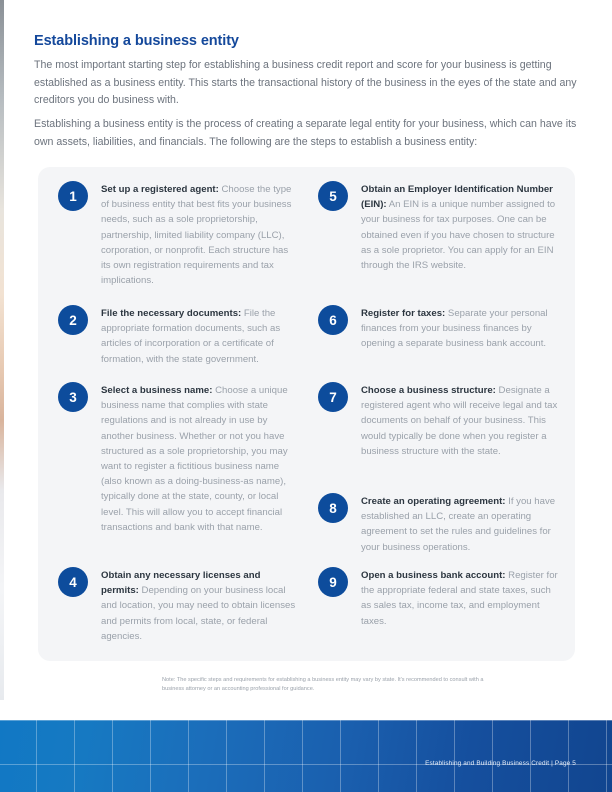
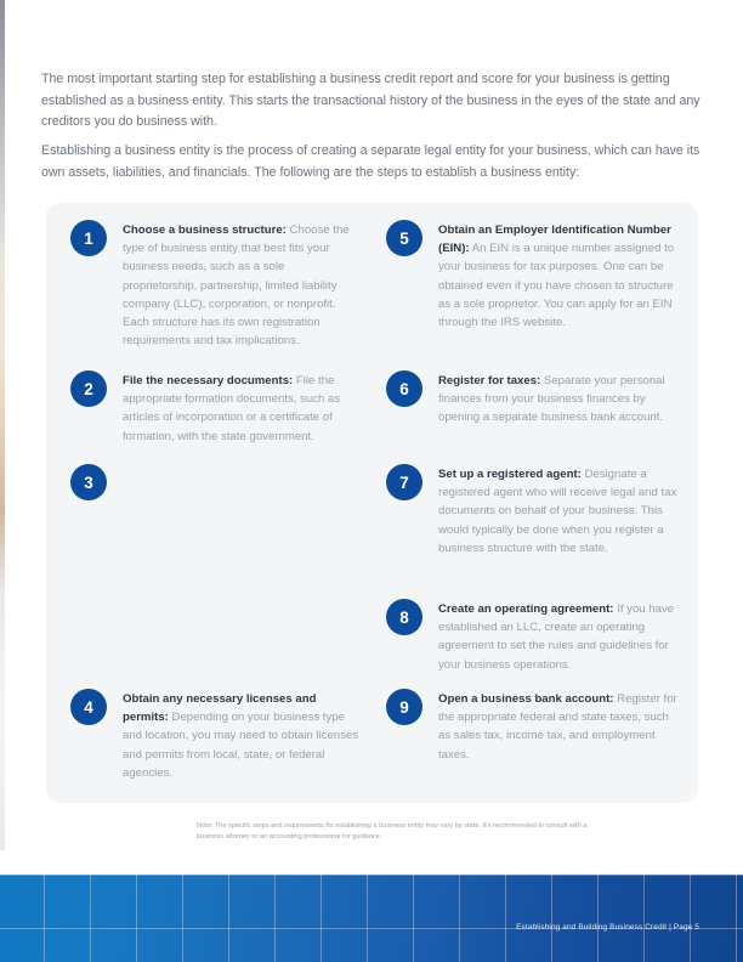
- Establishing a business entity
  The most important starting step for establishing a business credit report and score for your business is getting established as a business entity. This starts the transactional history of the business in the eyes of the state and any creditors you do business with.
  Establishing a business entity is the process of creating a separate legal entity for your business, which can have its own assets, liabilities, and financials. The following are the steps to establish a business entity:
  1
- Set up a registered agent: Choose the type of business entity that best fits your business needs, such as a sole proprietorship, partnership, limited liability company (LLC), corporation, or nonprofit. Each structure has its own registration requirements and tax implications.
+ Choose a business structure: Choose the type of business entity that best fits your business needs, such as a sole proprietorship, partnership, limited liability company (LLC), corporation, or nonprofit. Each structure has its own registration requirements and tax implications.
  2
  File the necessary documents: File the appropriate formation documents, such as articles of incorporation or a certificate of formation, with the state government.
  3
- Select a business name: Choose a unique business name that complies with state regulations and is not already in use by another business. Whether or not you have structured as a sole proprietorship, you may want to register a fictitious business name (also known as a doing-business-as name), typically done at the state, county, or local level. This will allow you to accept financial transactions and bank with that name.
  4
- Obtain any necessary licenses and permits: Depending on your business local and location, you may need to obtain licenses and permits from local, state, or federal agencies.
+ Obtain any necessary licenses and permits: Depending on your business type and location, you may need to obtain licenses and permits from local, state, or federal agencies.
  5
  Obtain an Employer Identification Number (EIN): An EIN is a unique number assigned to your business for tax purposes. One can be obtained even if you have chosen to structure as a sole proprietor. You can apply for an EIN through the IRS website.
  6
  Register for taxes: Separate your personal finances from your business finances by opening a separate business bank account.
  7
- Choose a business structure: Designate a registered agent who will receive legal and tax documents on behalf of your business. This would typically be done when you register a business structure with the state.
+ Set up a registered agent: Designate a registered agent who will receive legal and tax documents on behalf of your business. This would typically be done when you register a business structure with the state.
  8
  Create an operating agreement: If you have established an LLC, create an operating agreement to set the rules and guidelines for your business operations.
  9
  Open a business bank account: Register for the appropriate federal and state taxes, such as sales tax, income tax, and employment taxes.
